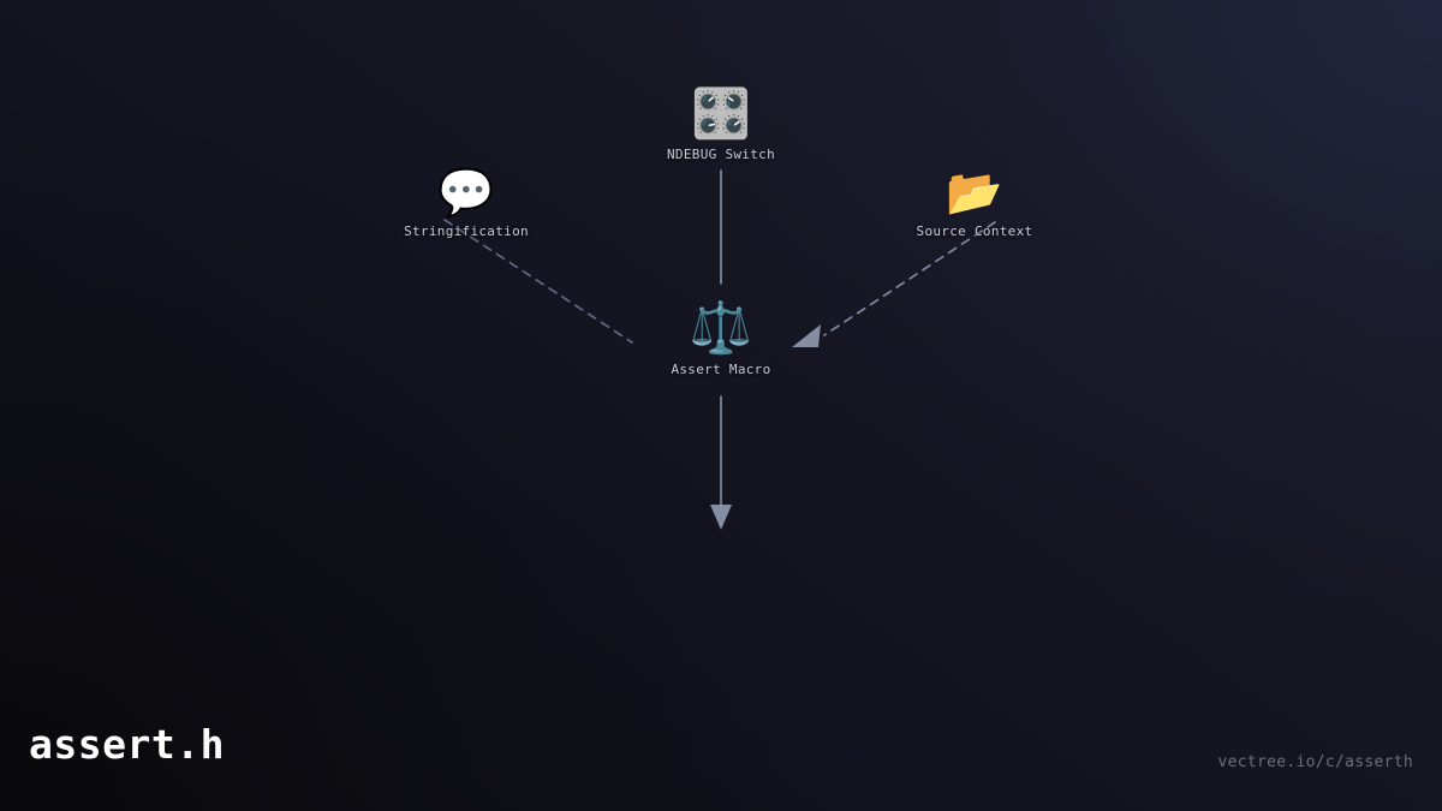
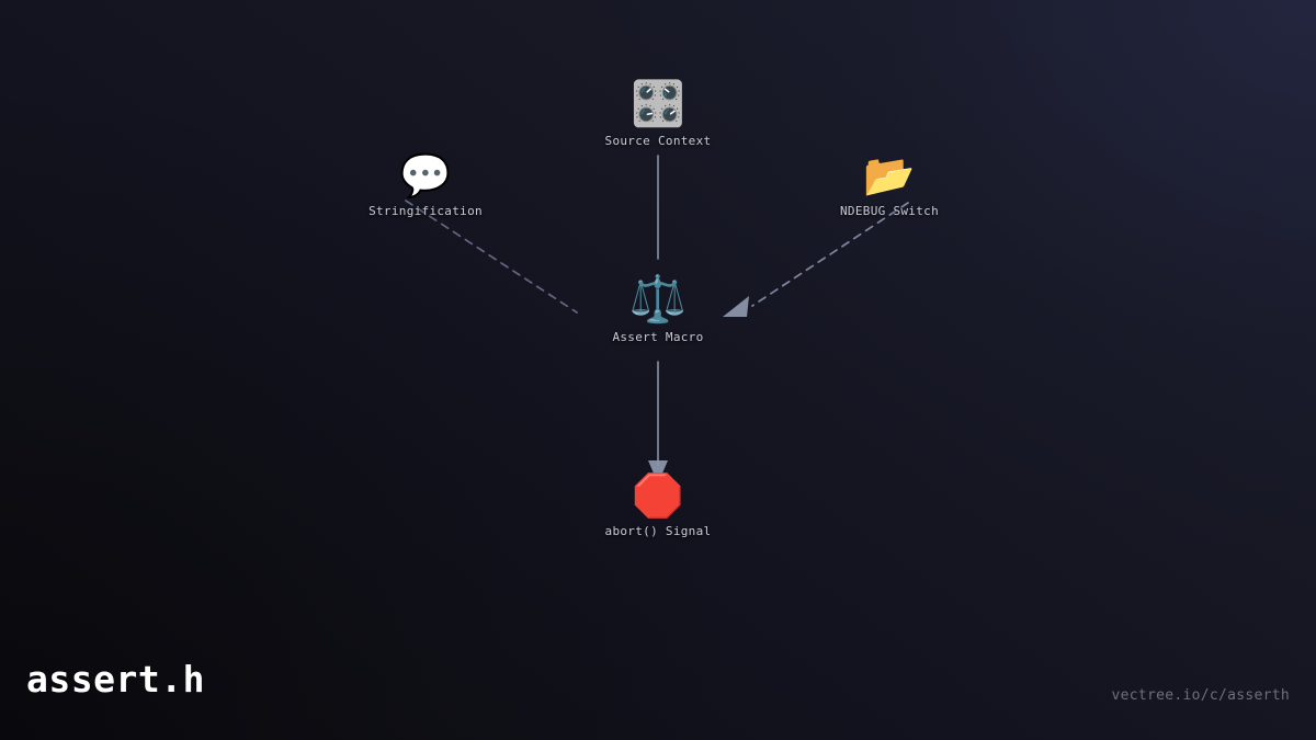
  🎛️
- NDEBUG Switch
+ Source Context
  💬
  Stringification
  📂
- Source Context
+ NDEBUG Switch
  ⚖️
  Assert Macro
+ 🛑
+ abort() Signal
  assert.h
  vectree.io/c/asserth
